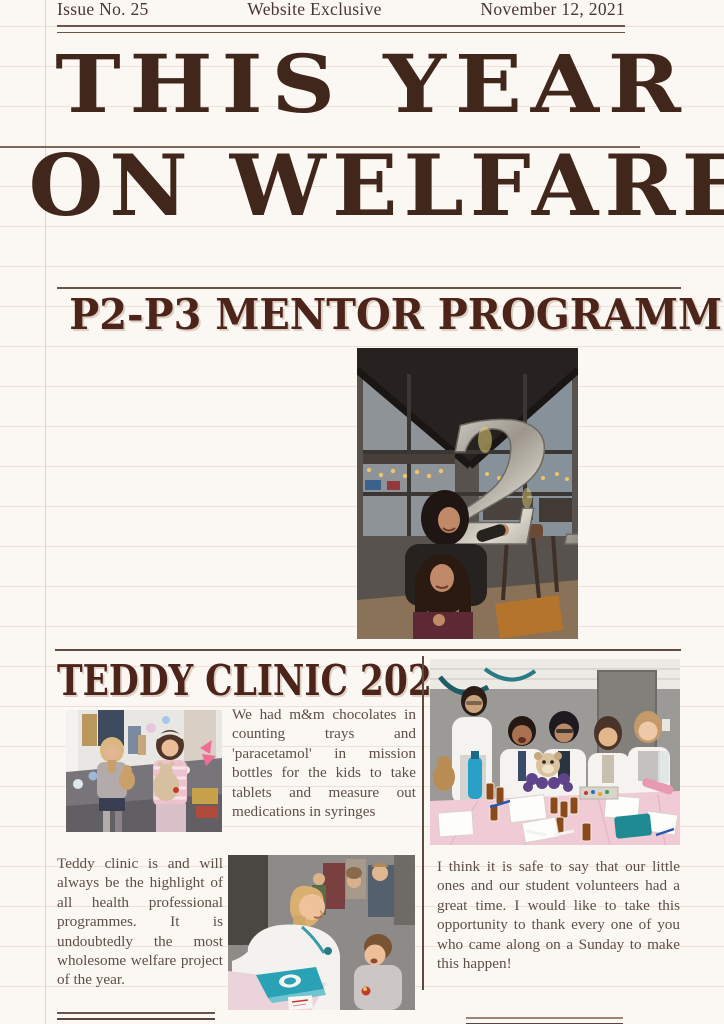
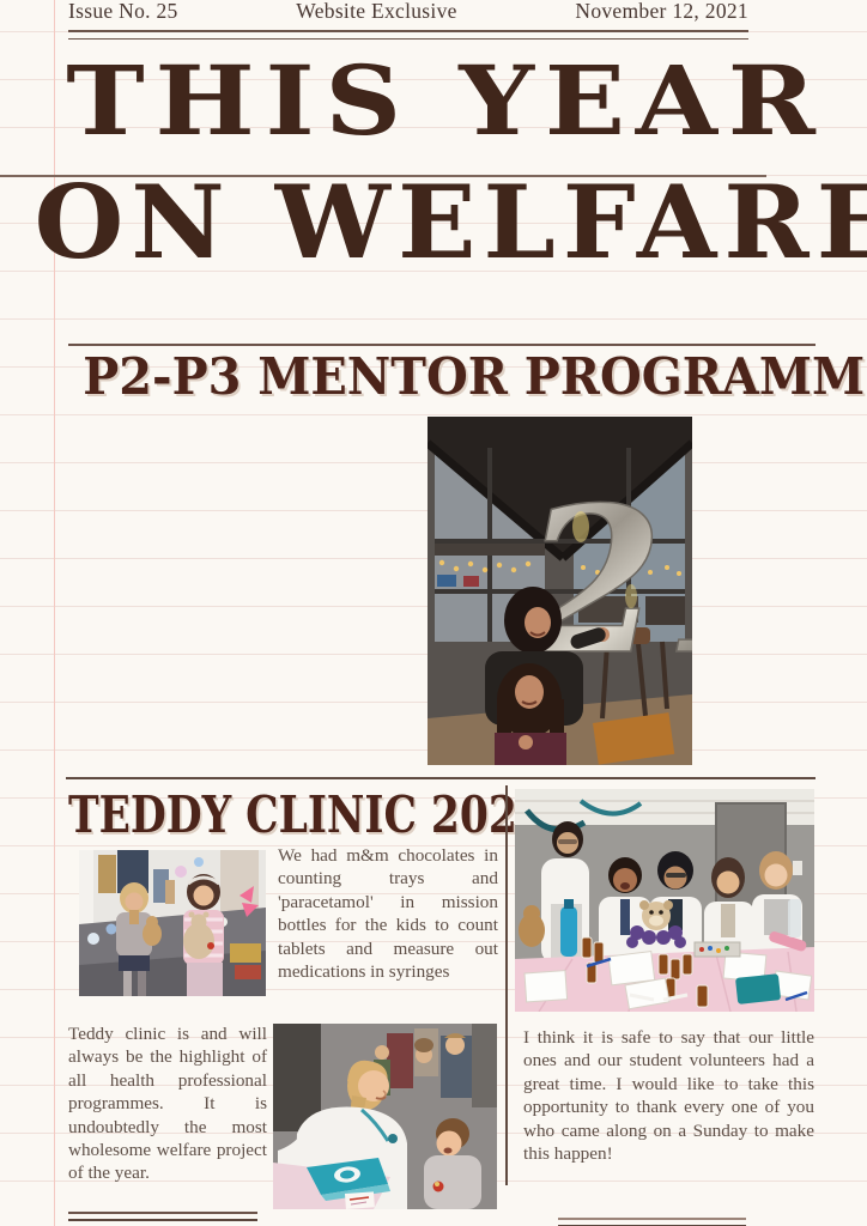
  Issue No. 25
  Website Exclusive
  November 12, 2021
  THIS YEAR
  ON WELFARE
  P2-P3 MENTOR PROGRAMM
  TEDDY CLINIC 202
- We had m&m chocolates in counting trays and 'paracetamol' in mission bottles for the kids to take tablets and measure out medications in syringes
+ We had m&m chocolates in counting trays and 'paracetamol' in mission bottles for the kids to count tablets and measure out medications in syringes
  Teddy clinic is and will always be the highlight of all health professional programmes. It is undoubtedly the most wholesome welfare project of the year.
  I think it is safe to say that our little ones and our student volunteers had a great time. I would like to take this opportunity to thank every one of you who came along on a Sunday to make this happen!
